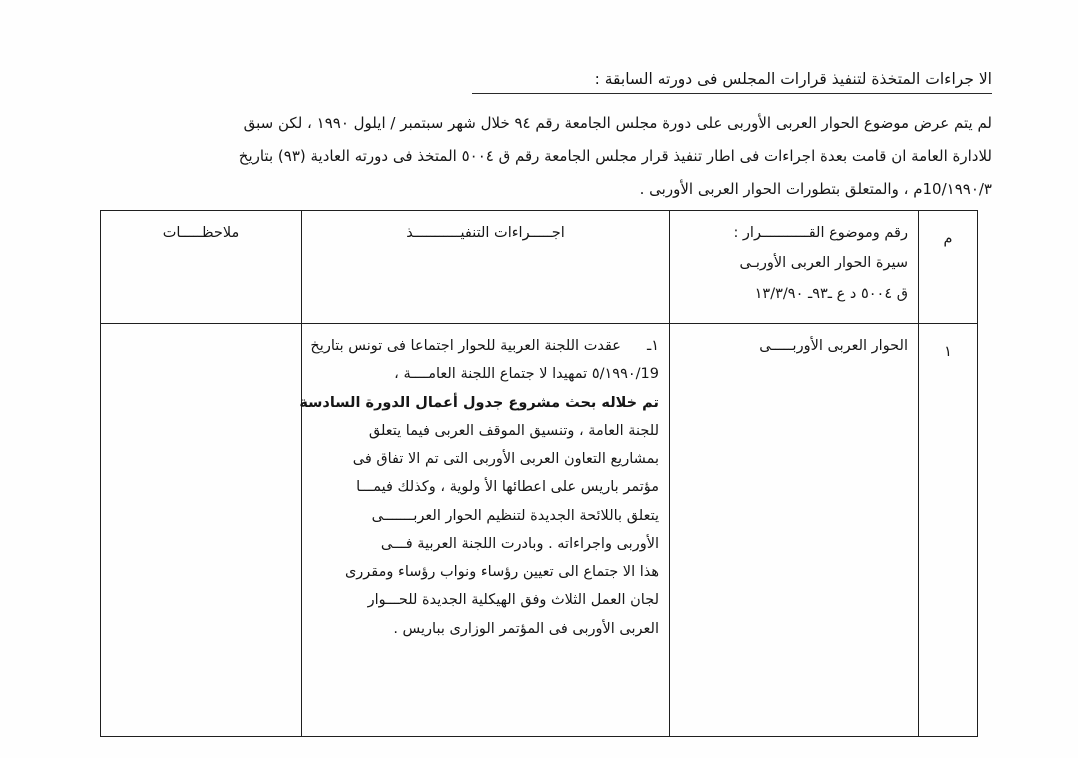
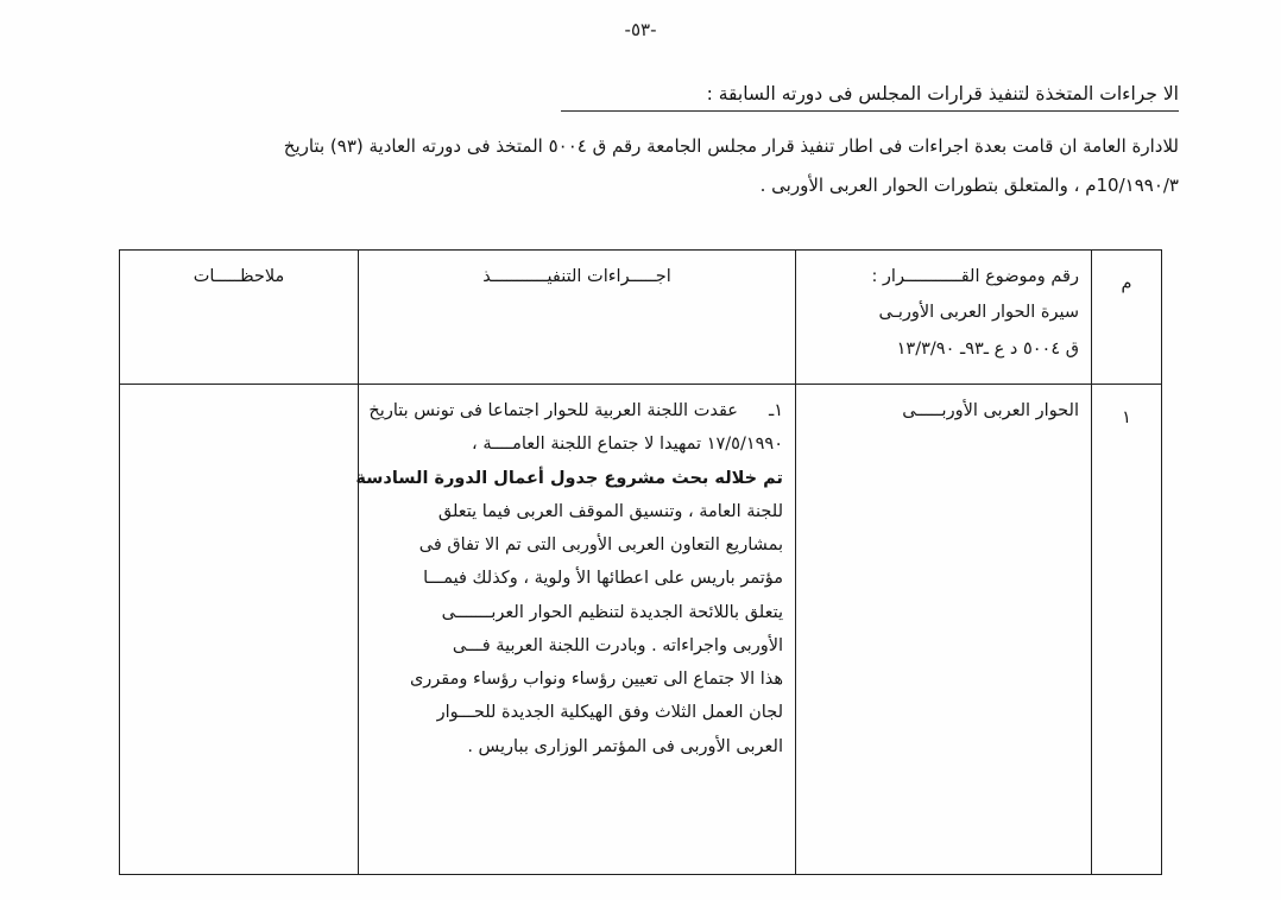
+ -٥٣-
  الا جراءات المتخذة لتنفيذ قرارات المجلس فى دورته السابقة :
- لم يتم عرض موضوع الحوار العربى الأوربى على دورة مجلس الجامعة رقم ٩٤ خلال شهر سبتمبر / ايلول ١٩٩٠ ، لكن سبق
  للادارة العامة ان قامت بعدة اجراءات فى اطار تنفيذ قرار مجلس الجامعة رقم ق ٥٠٠٤ المتخذ فى دورته العادية (٩٣) بتاريخ
  ١٩٩٠/٣/10م ، والمتعلق بتطورات الحوار العربى الأوربى .
  م	رقم وموضوع القـــــــــــرار : سيرة الحوار العربى الأوربـى ق ٥٠٠٤ د ع ـ٩٣ـ ١٣/٣/٩٠	اجـــــراءات التنفيـــــــــــذ	ملاحظـــــات
- ١	الحوار العربى الأوربـــــى	١ـ عقدت اللجنة العربية للحوار اجتماعا فى تونس بتاريخ 19/٥/١٩٩٠ تمهيدا لا جتماع اللجنة العامــــة ، تم خلاله بحث مشروع جدول أعمال الدورة السادسة للجنة العامة ، وتنسيق الموقف العربى فيما يتعلق بمشاريع التعاون العربى الأوربى التى تم الا تفاق فى مؤتمر باريس على اعطائها الأ ولوية ، وكذلك فيمـــا يتعلق باللائحة الجديدة لتنظيم الحوار العربـــــــى الأوربى واجراءاته . وبادرت اللجنة العربية فـــى هذا الا جتماع الى تعيين رؤساء ونواب رؤساء ومقررى لجان العمل الثلاث وفق الهيكلية الجديدة للحـــوار العربى الأوربى فى المؤتمر الوزارى بباريس .
+ ١	الحوار العربى الأوربـــــى	١ـ عقدت اللجنة العربية للحوار اجتماعا فى تونس بتاريخ ١٧/٥/١٩٩٠ تمهيدا لا جتماع اللجنة العامــــة ، تم خلاله بحث مشروع جدول أعمال الدورة السادسة للجنة العامة ، وتنسيق الموقف العربى فيما يتعلق بمشاريع التعاون العربى الأوربى التى تم الا تفاق فى مؤتمر باريس على اعطائها الأ ولوية ، وكذلك فيمـــا يتعلق باللائحة الجديدة لتنظيم الحوار العربـــــــى الأوربى واجراءاته . وبادرت اللجنة العربية فـــى هذا الا جتماع الى تعيين رؤساء ونواب رؤساء ومقررى لجان العمل الثلاث وفق الهيكلية الجديدة للحـــوار العربى الأوربى فى المؤتمر الوزارى بباريس .
